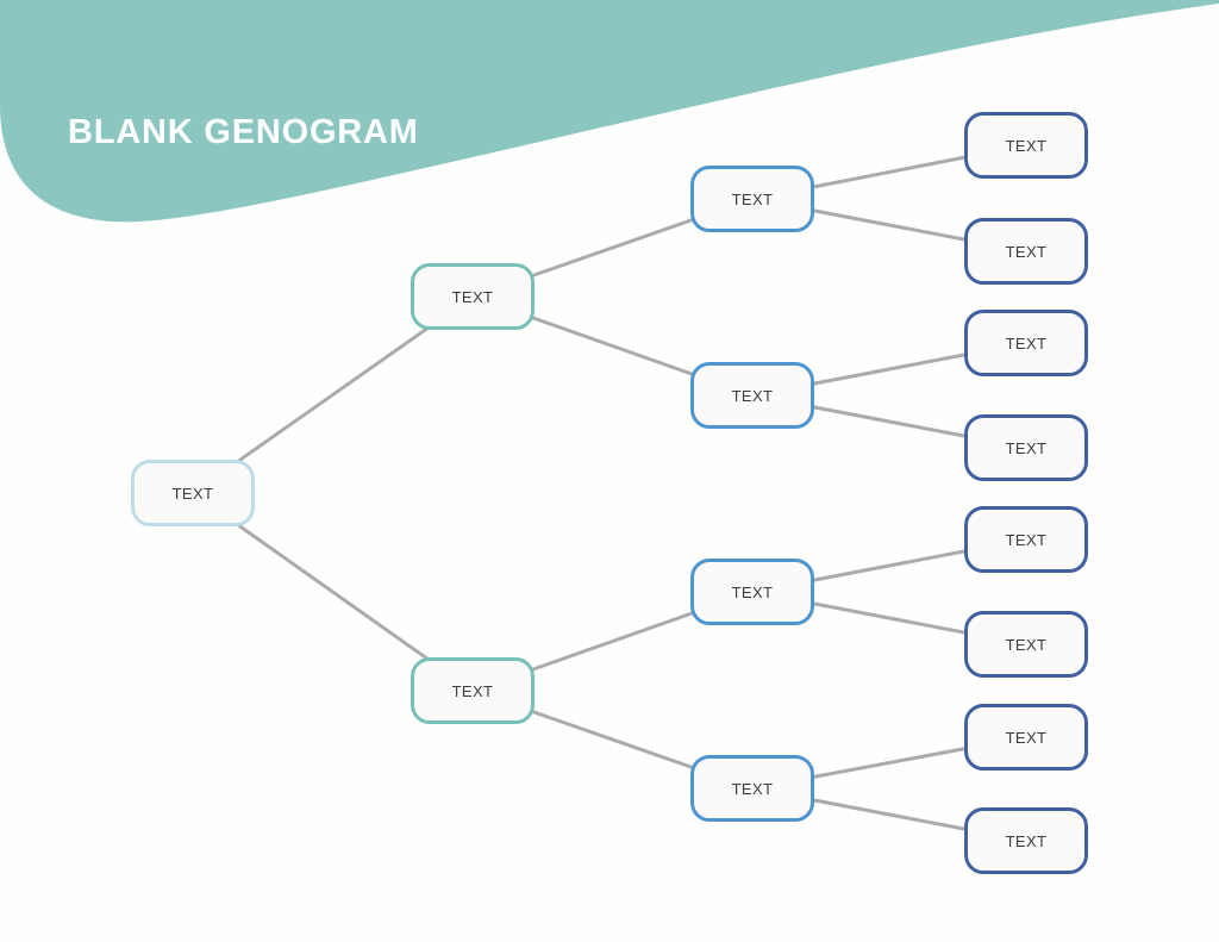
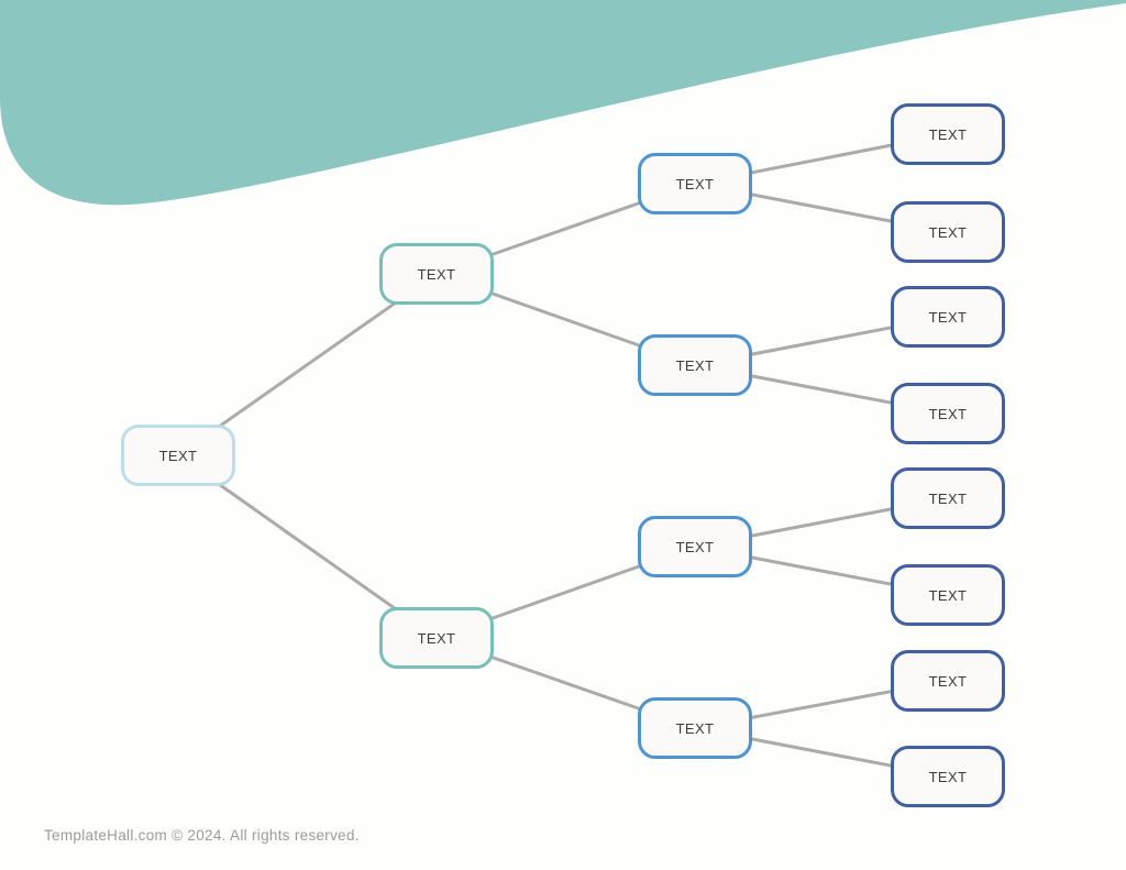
- BLANK GENOGRAM
  TEXT
  TEXT
  TEXT
  TEXT
  TEXT
  TEXT
  TEXT
  TEXT
  TEXT
  TEXT
  TEXT
  TEXT
  TEXT
  TEXT
  TEXT
+ TemplateHall.com © 2024. All rights reserved.
